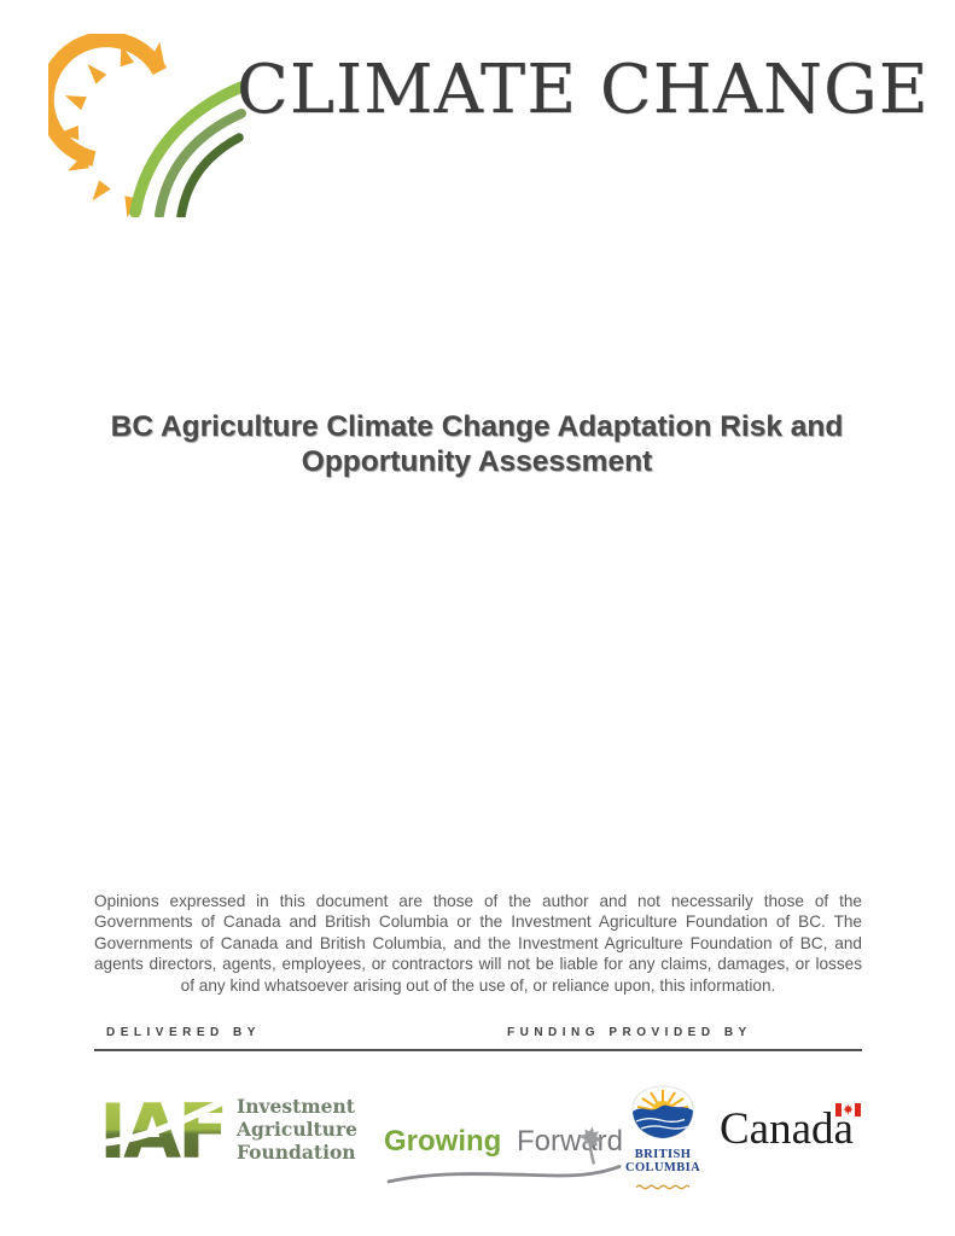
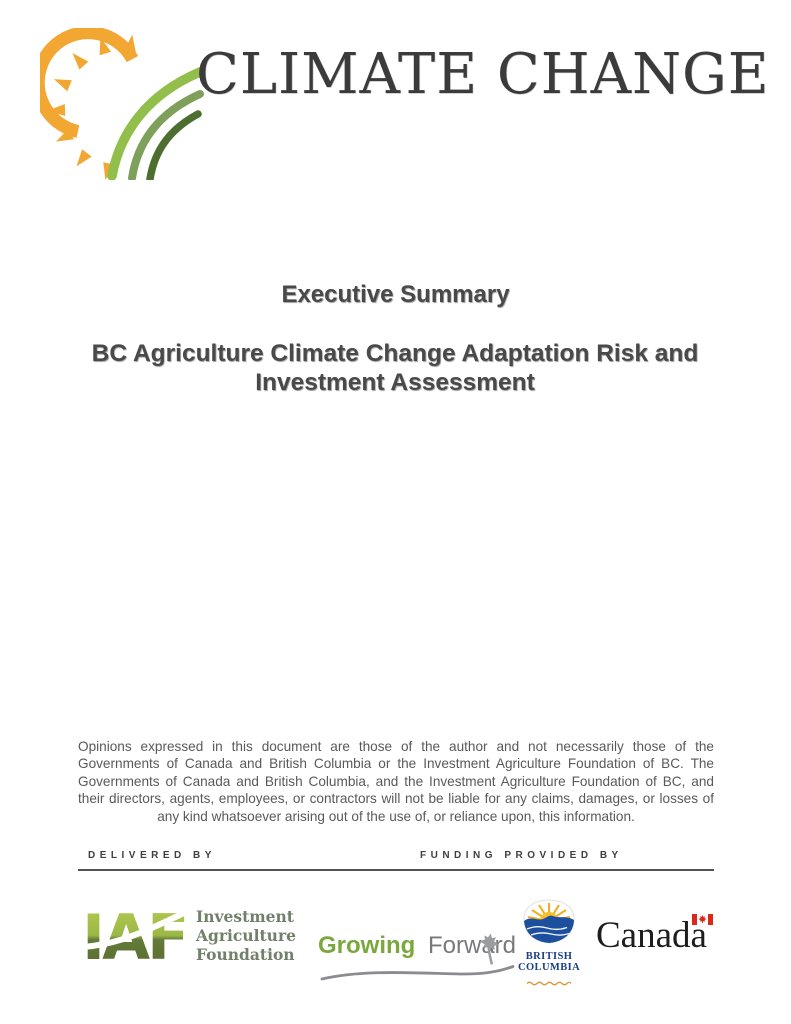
  CLIMATE CHANGE
+ Executive Summary
- BC Agriculture Climate Change Adaptation Risk and Opportunity Assessment
+ BC Agriculture Climate Change Adaptation Risk and Investment Assessment
- Opinions expressed in this document are those of the author and not necessarily those of the Governments of Canada and British Columbia or the Investment Agriculture Foundation of BC. The Governments of Canada and British Columbia, and the Investment Agriculture Foundation of BC, and agents directors, agents, employees, or contractors will not be liable for any claims, damages, or losses of any kind whatsoever arising out of the use of, or reliance upon, this information.
+ Opinions expressed in this document are those of the author and not necessarily those of the Governments of Canada and British Columbia or the Investment Agriculture Foundation of BC. The Governments of Canada and British Columbia, and the Investment Agriculture Foundation of BC, and their directors, agents, employees, or contractors will not be liable for any claims, damages, or losses of any kind whatsoever arising out of the use of, or reliance upon, this information.
  DELIVERED BY
  FUNDING PROVIDED BY
  Investment
  Agriculture
  Foundation
  Growing Forwrd
  BRITISH
  COLUMBIA
  Canada
